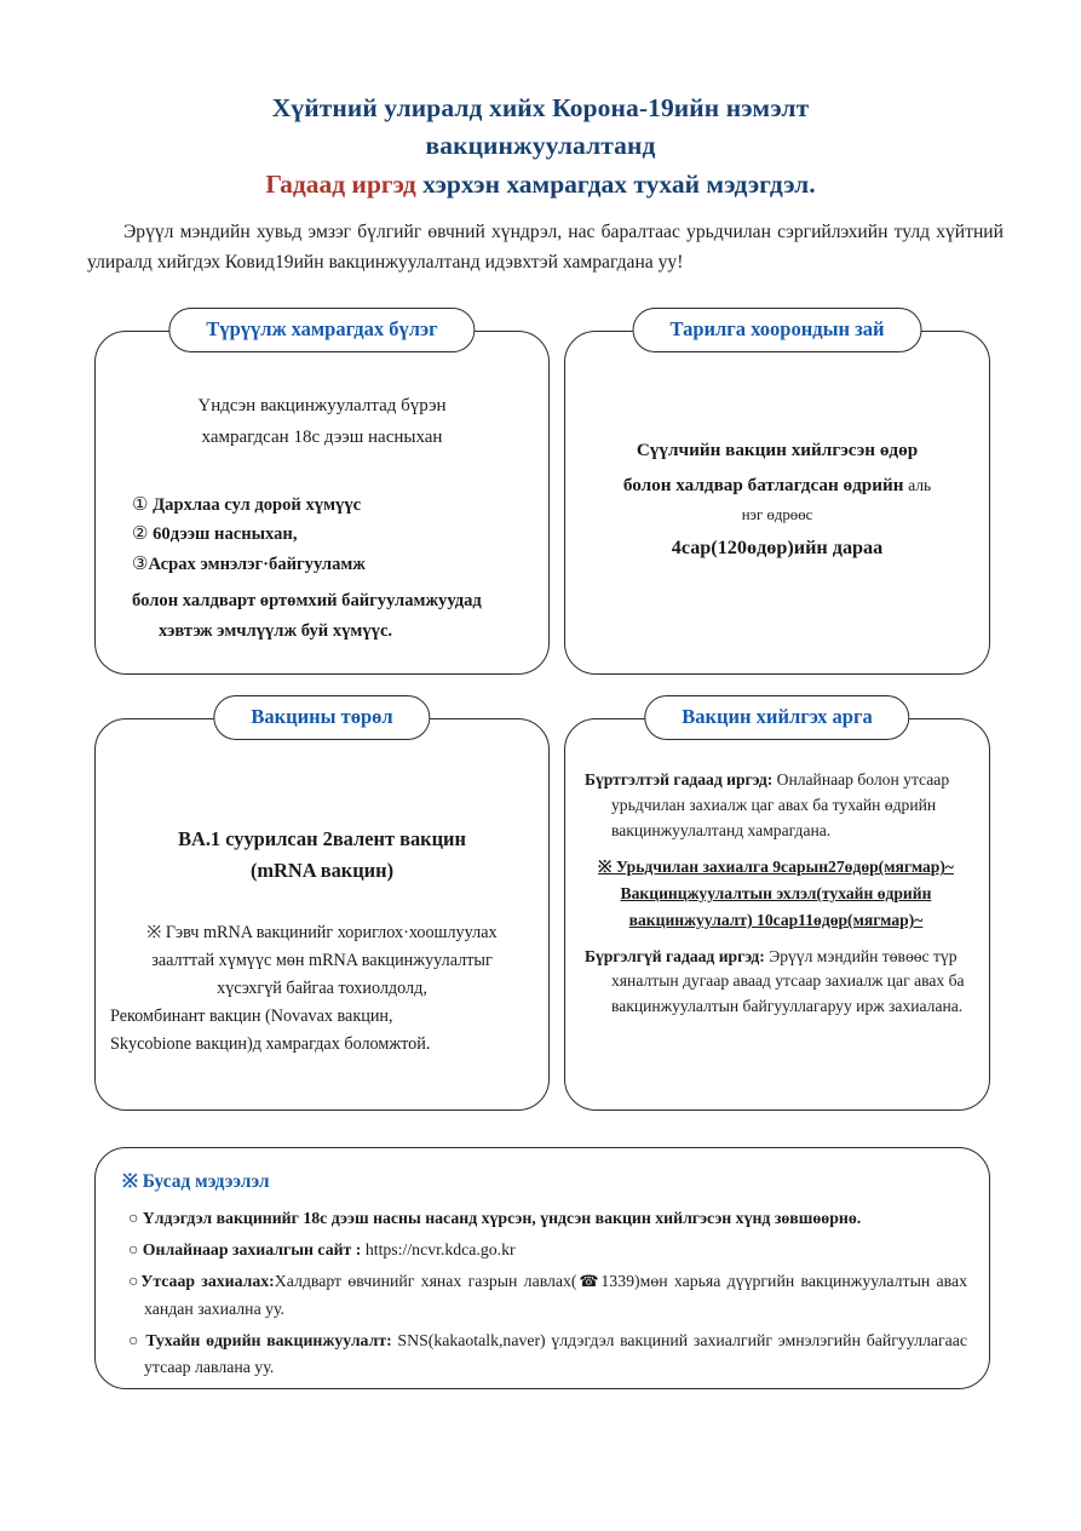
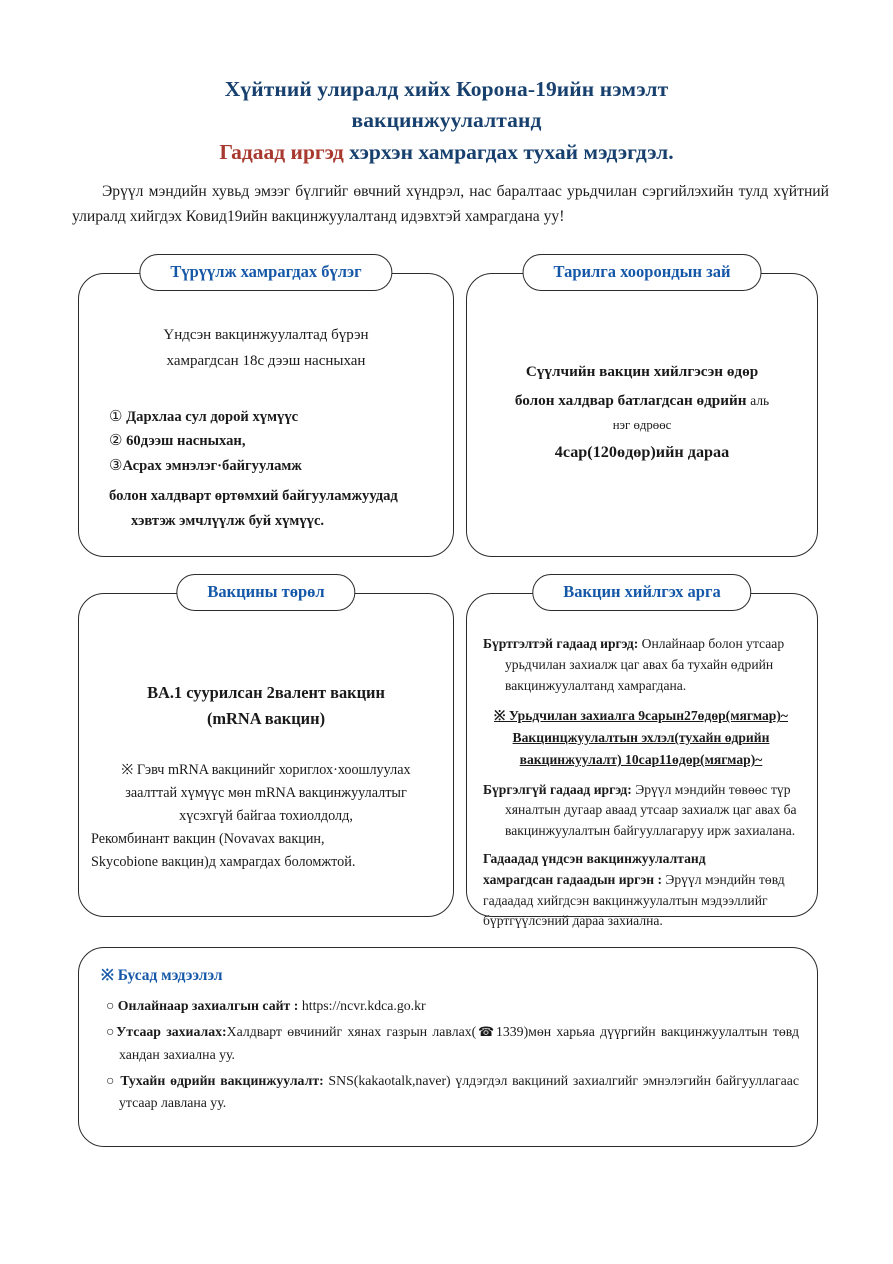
  Хүйтний улиралд хийх Корона-19ийн нэмэлт
  вакцинжуулалтанд
  Гадаад иргэд хэрхэн хамрагдах тухай мэдэгдэл.
  Эрүүл мэндийн хувьд эмзэг бүлгийг өвчний хүндрэл, нас баралтаас урьдчилан сэргийлэхийн тулд хүйтний улиралд хийгдэх Ковид19ийн вакцинжуулалтанд идэвхтэй хамрагдана уу!
  Түрүүлж хамрагдах бүлэг
  Үндсэн вакцинжуулалтад бүрэн
  хамрагдсан 18с дээш насныхан
  ① Дархлаа сул дорой хүмүүс
  ② 60дээш насныхан,
  ③Асрах эмнэлэг·байгууламж
  болон халдварт өртөмхий байгууламжуудад
  хэвтэж эмчлүүлж буй хүмүүс.
  Тарилга хоорондын зай
  Сүүлчийн вакцин хийлгэсэн өдөр
  болон халдвар батлагдсан өдрийн аль
  нэг өдрөөс
  4сар(120өдөр)ийн дараа
  Вакцины төрөл
  BA.1 суурилсан 2валент вакцин
  (mRNA вакцин)
  ※ Гэвч mRNA вакцинийг хориглох·хоошлуулах
  заалттай хүмүүс мөн mRNA вакцинжуулалтыг
  хүсэхгүй байгаа тохиолдолд,
  Рекомбинант вакцин (Novavax вакцин,
  Skycobione вакцин)д хамрагдах боломжтой.
  Вакцин хийлгэх арга
  Бүртгэлтэй гадаад иргэд: Онлайнаар болон утсаар урьдчилан захиалж цаг авах ба тухайн өдрийн вакцинжуулалтанд хамрагдана.
  ※ Урьдчилан захиалга 9сарын27өдөр(мягмар)~
  Вакцинцжуулалтын эхлэл(тухайн өдрийн
  вакцинжуулалт) 10сар11өдөр(мягмар)~
  Бүргэлгүй гадаад иргэд: Эрүүл мэндийн төвөөс түр хяналтын дугаар аваад утсаар захиалж цаг авах ба вакцинжуулалтын байгууллагаруу ирж захиалана.
+ Гадаадад үндсэн вакцинжуулалтанд
+ хамрагдсан гадаадын иргэн : Эрүүл мэндийн төвд гадаадад хийгдсэн вакцинжуулалтын мэдээллийг бүртгүүлсэний дараа захиална.
  ※ Бусад мэдээлэл
- ○ Үлдэгдэл вакцинийг 18с дээш насны насанд хүрсэн, үндсэн вакцин хийлгэсэн хүнд зөвшөөрнө.
  ○ Онлайнаар захиалгын сайт : https://ncvr.kdca.go.kr
- ○Утсаар захиалах:Халдварт өвчинийг хянах газрын лавлах(☎1339)мөн харьяа дүүргийн вакцинжуулалтын авах хандан захиална уу.
+ ○Утсаар захиалах:Халдварт өвчинийг хянах газрын лавлах(☎1339)мөн харьяа дүүргийн вакцинжуулалтын төвд хандан захиална уу.
  ○ Тухайн өдрийн вакцинжуулалт: SNS(kakaotalk,naver) үлдэгдэл вакциний захиалгийг эмнэлэгийн байгууллагаас утсаар лавлана уу.
